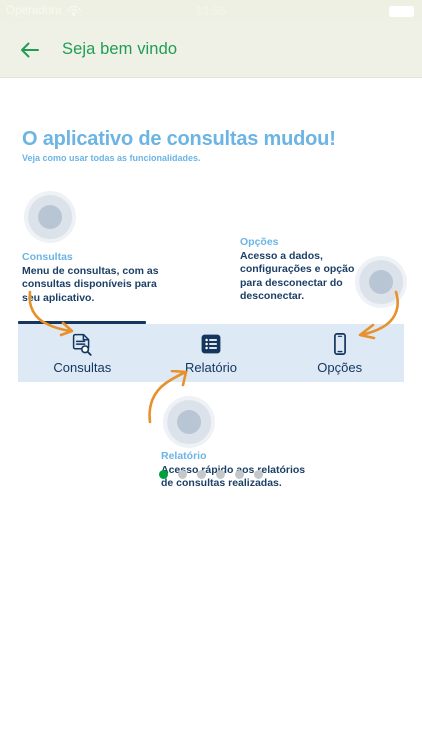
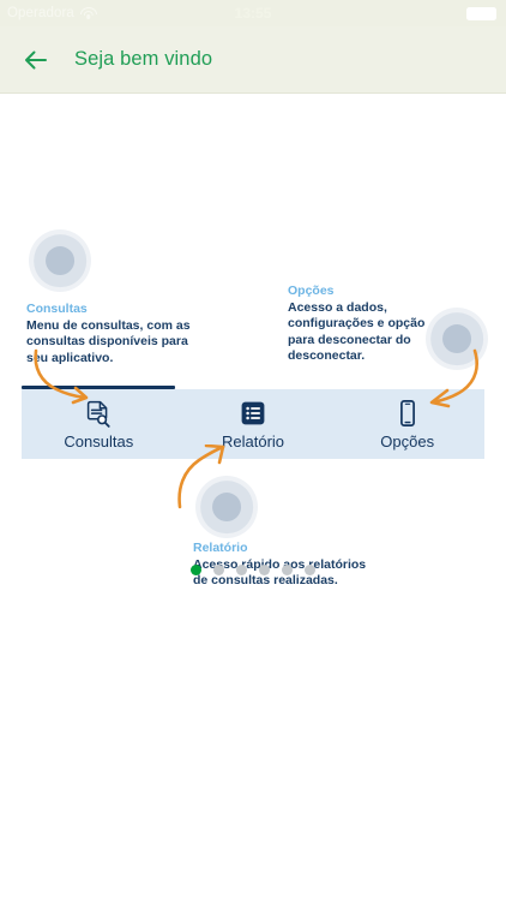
  Seja bem vindo
- O aplicativo de consultas mudou!
- Veja como usar todas as funcionalidades.
  Consultas
  Menu de consultas, com as consultas disponíveis para su aplicativo.
  Opções
  Acesso a dados, configurações e opção para desconectar do desconectar.
  Relatório
  cesoápdooselatórios de consultas realizadas.
  Consultas
  Relatório
  Opções
